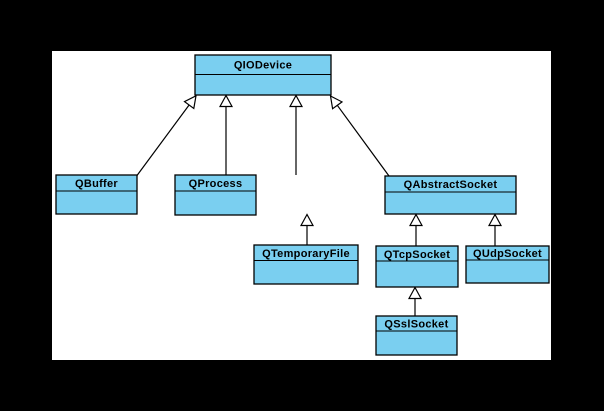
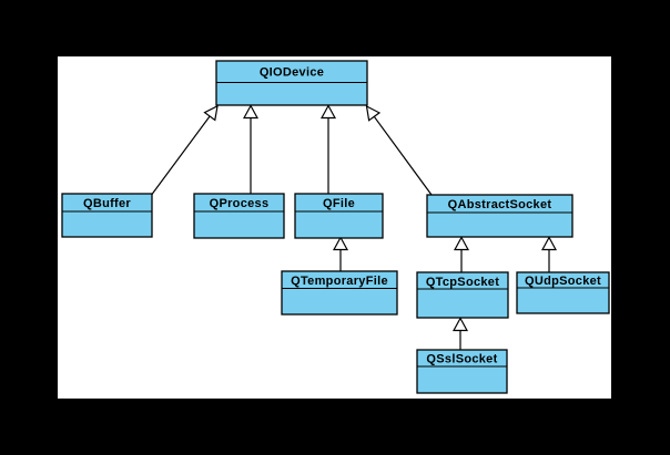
  QIODevice
  QBuffer
  QProcess
+ QFile
  QAbstractSocket
  QTemporaryFile
  QTcpSocket
  QUdpSocket
  QSslSocket
